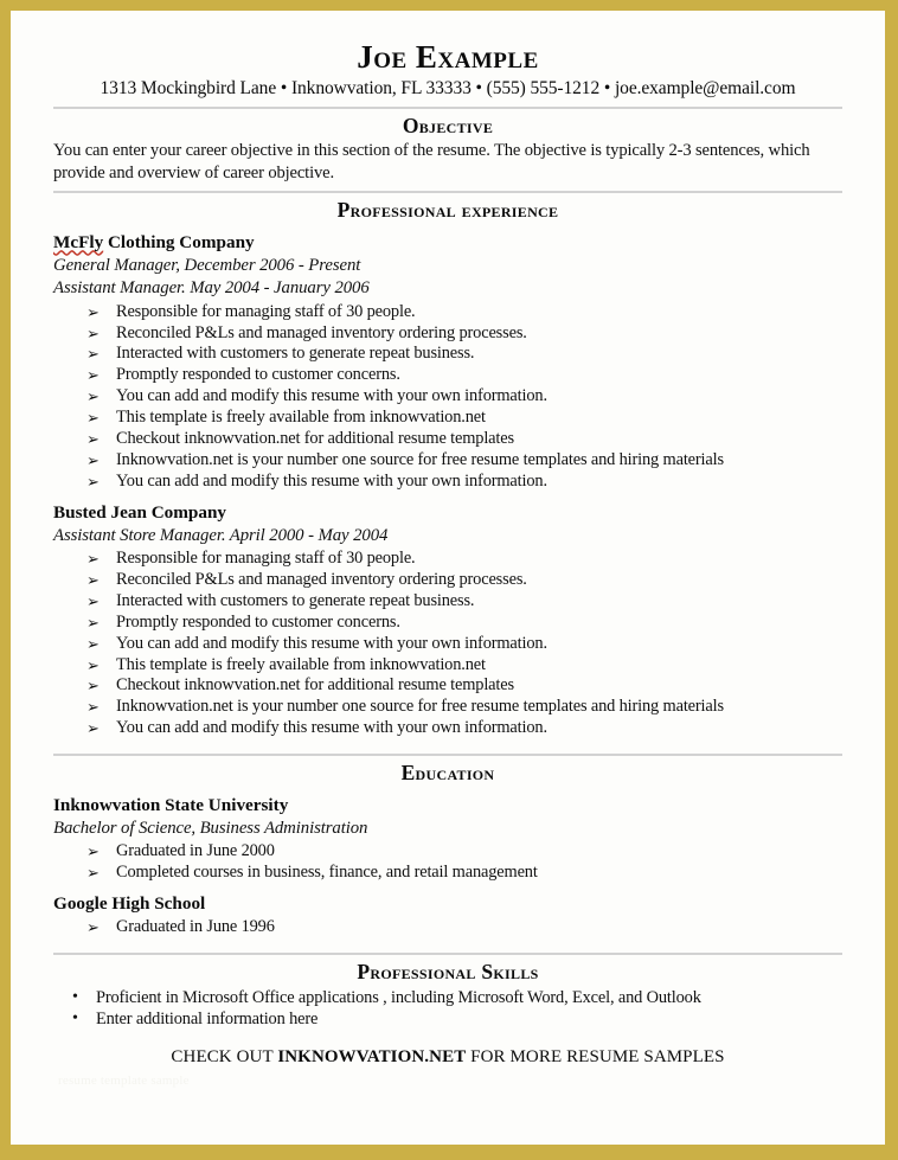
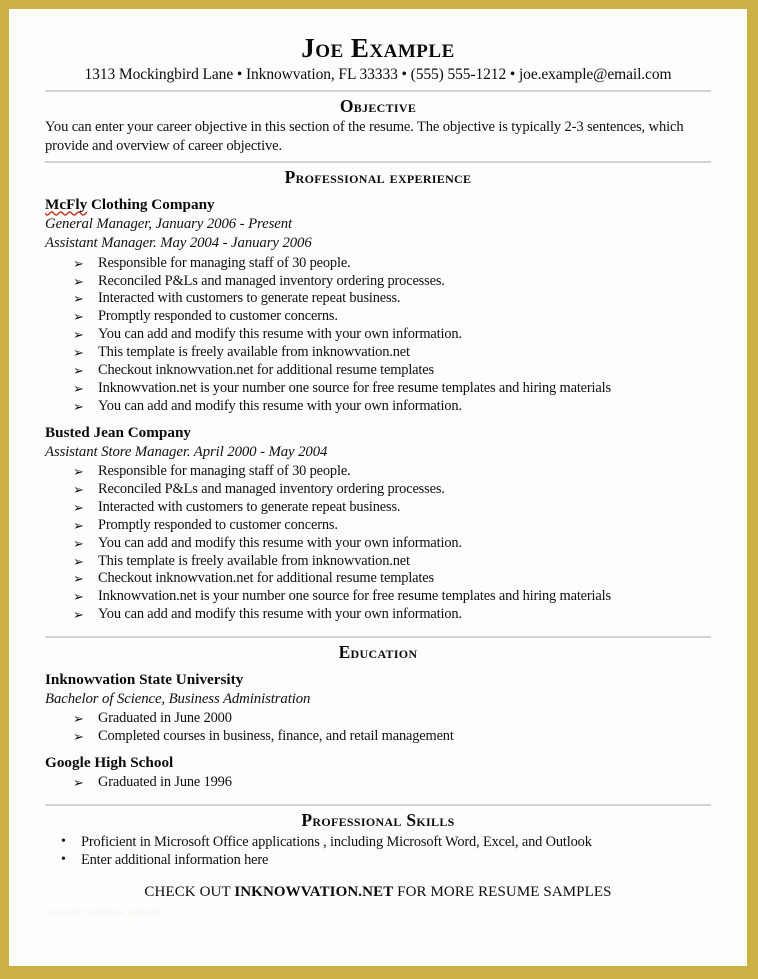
  Joe Example
  1313 Mockingbird Lane • Inknowvation, FL 33333 • (555) 555-1212 • joe.example@email.com
  Objective
  You can enter your career objective in this section of the resume. The objective is typically 2-3 sentences, which provide and overview of career objective.
  Professional experience
  McFly Clothing Company
- General Manager, December 2006 - Present
+ General Manager, January 2006 - Present
  Assistant Manager. May 2004 - January 2006
  ➢
  Responsible for managing staff of 30 people.
  ➢
  Reconciled P&Ls and managed inventory ordering processes.
  ➢
  Interacted with customers to generate repeat business.
  ➢
  Promptly responded to customer concerns.
  ➢
  You can add and modify this resume with your own information.
  ➢
  This template is freely available from inknowvation.net
  ➢
  Checkout inknowvation.net for additional resume templates
  ➢
  Inknowvation.net is your number one source for free resume templates and hiring materials
  ➢
  You can add and modify this resume with your own information.
  Busted Jean Company
  Assistant Store Manager. April 2000 - May 2004
  ➢
  Responsible for managing staff of 30 people.
  ➢
  Reconciled P&Ls and managed inventory ordering processes.
  ➢
  Interacted with customers to generate repeat business.
  ➢
  Promptly responded to customer concerns.
  ➢
  You can add and modify this resume with your own information.
  ➢
  This template is freely available from inknowvation.net
  ➢
  Checkout inknowvation.net for additional resume templates
  ➢
  Inknowvation.net is your number one source for free resume templates and hiring materials
  ➢
  You can add and modify this resume with your own information.
  Education
  Inknowvation State University
  Bachelor of Science, Business Administration
  ➢
  Graduated in June 2000
  ➢
  Completed courses in business, finance, and retail management
  Google High School
  ➢
  Graduated in June 1996
  Professional Skills
  •
  Proficient in Microsoft Office applications , including Microsoft Word, Excel, and Outlook
  •
  Enter additional information here
  CHECK OUT INKNOWVATION.NET FOR MORE RESUME SAMPLES
